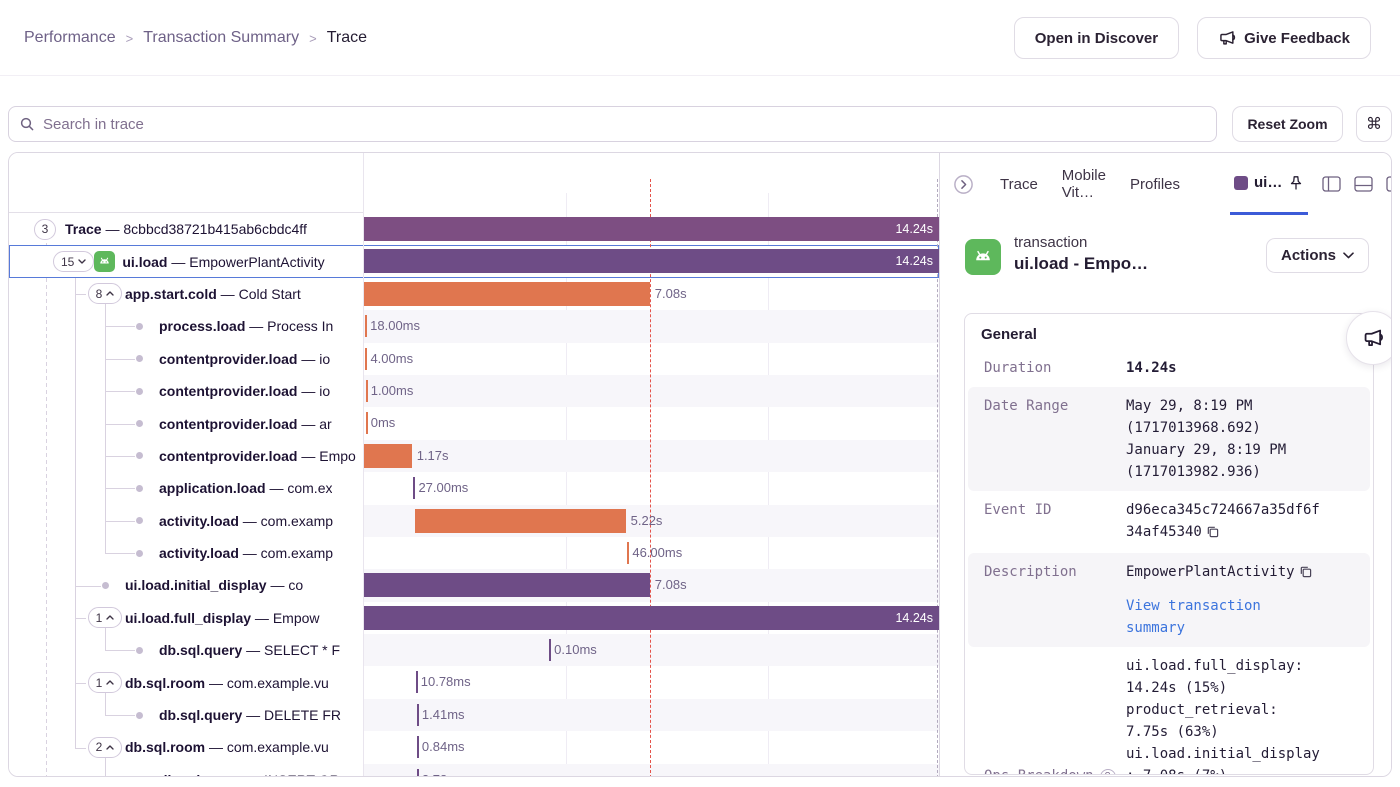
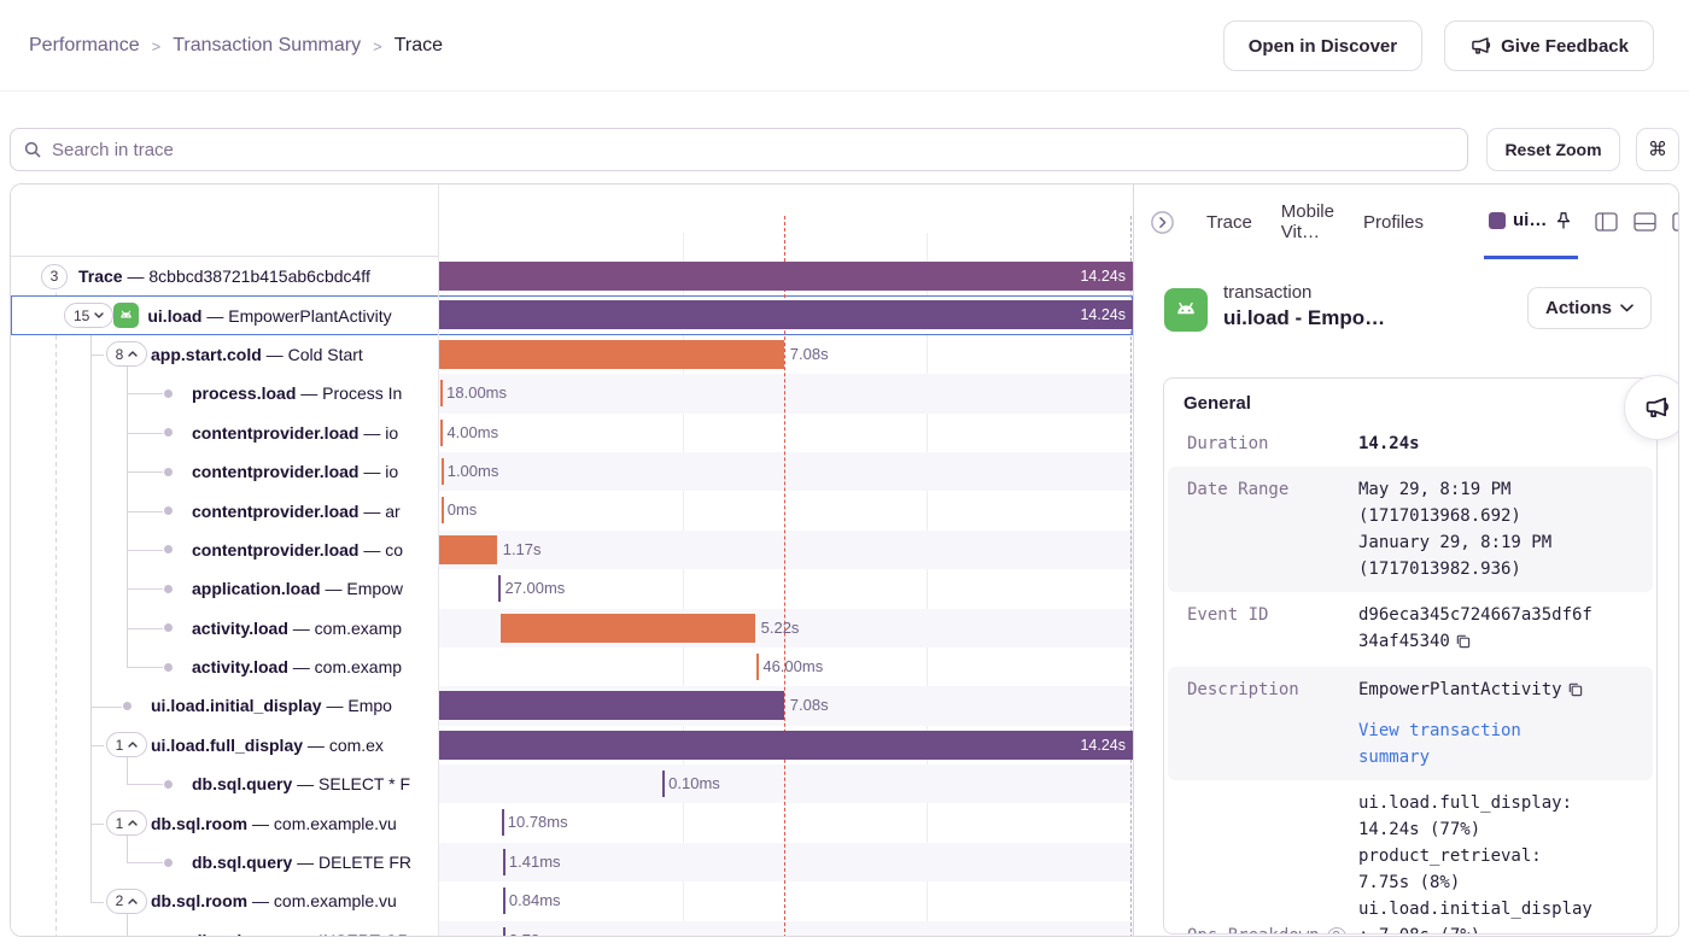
  Performance
  >
  Transaction Summary
  >
  Trace
  Open in Discover
  Give Feedback
  Search in trace
  Reset Zoom
  ⌘
  3
  Trace — 8cbbcd38721b415ab6cbdc4ff
  15
  ui.load — EmpowerPlantActivity
  8
  app.start.cold — Cold Start
  process.load — Process In
  contentprovider.load — io
  contentprovider.load — io
  contentprovider.load — ar
- contentprovider.load — Empo
+ contentprovider.load — co
- application.load — com.ex
+ application.load — Empow
  activity.load — com.examp
  activity.load — com.examp
- ui.load.initial_display — co
+ ui.load.initial_display — Empo
  1
- ui.load.full_display — Empow
+ ui.load.full_display — com.ex
  db.sql.query — SELECT * F
  1
  db.sql.room — com.example.vu
  db.sql.query — DELETE FR
  2
  db.sql.room — com.example.vu
  14.24s
  14.24s
  7.08s
  18.00ms
  4.00ms
  1.00ms
  0ms
  1.17s
  27.00ms
  5.22s
  46.00ms
  7.08s
  14.24s
  0.10ms
  10.78ms
  1.41ms
  0.84ms
  Trace
  Mobile Vit…
  Profiles
  ui…
  transaction
  ui.load - Empo…
  Actions
  General
  Duration
  14.24s
  Date Range
  May 29, 8:19 PM (1717013968.692)
  January 29, 8:19 PM (1717013982.936)
  Event ID
  d96eca345c724667a35df6f34af45340
  Description
  EmpowerPlantActivity
  View transaction summary
- ui.load.full_display: 14.24s (15%)
+ ui.load.full_display: 14.24s (77%)
- product_retrieval: 7.75s (63%)
+ product_retrieval: 7.75s (8%)
